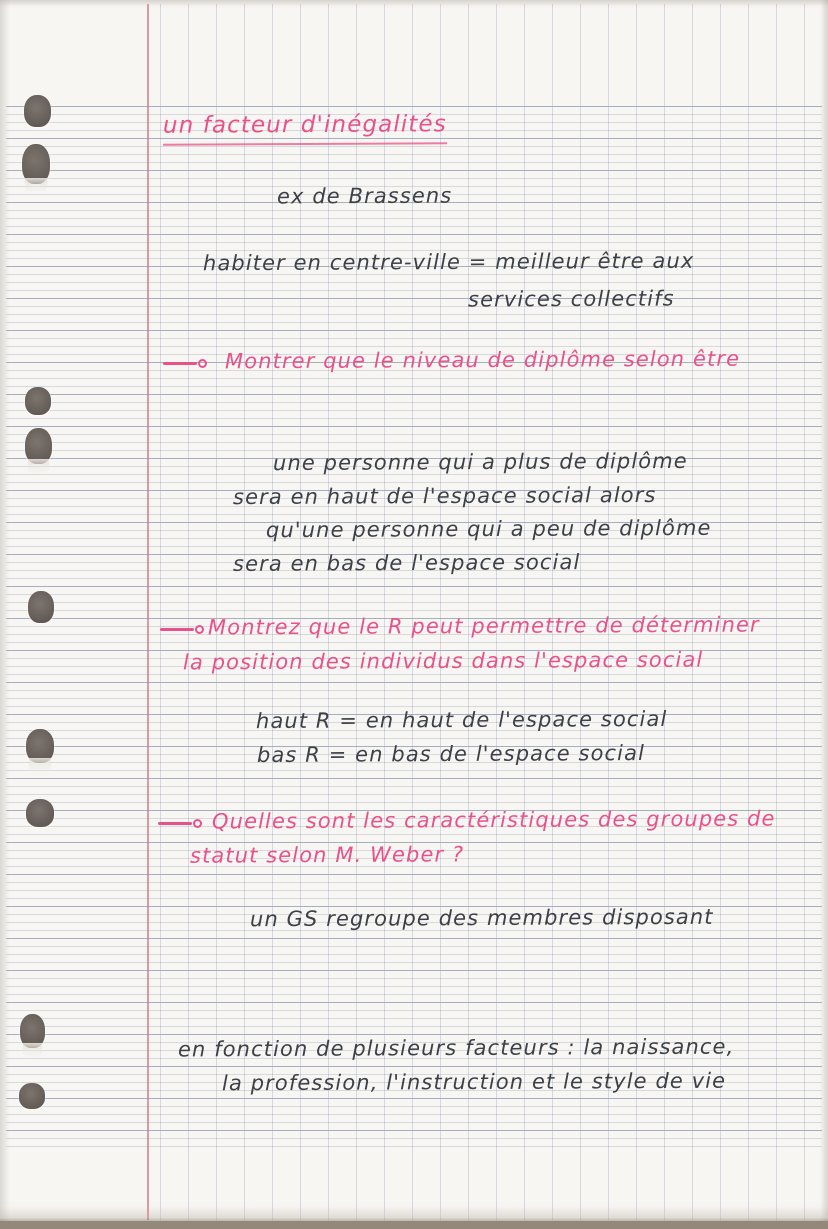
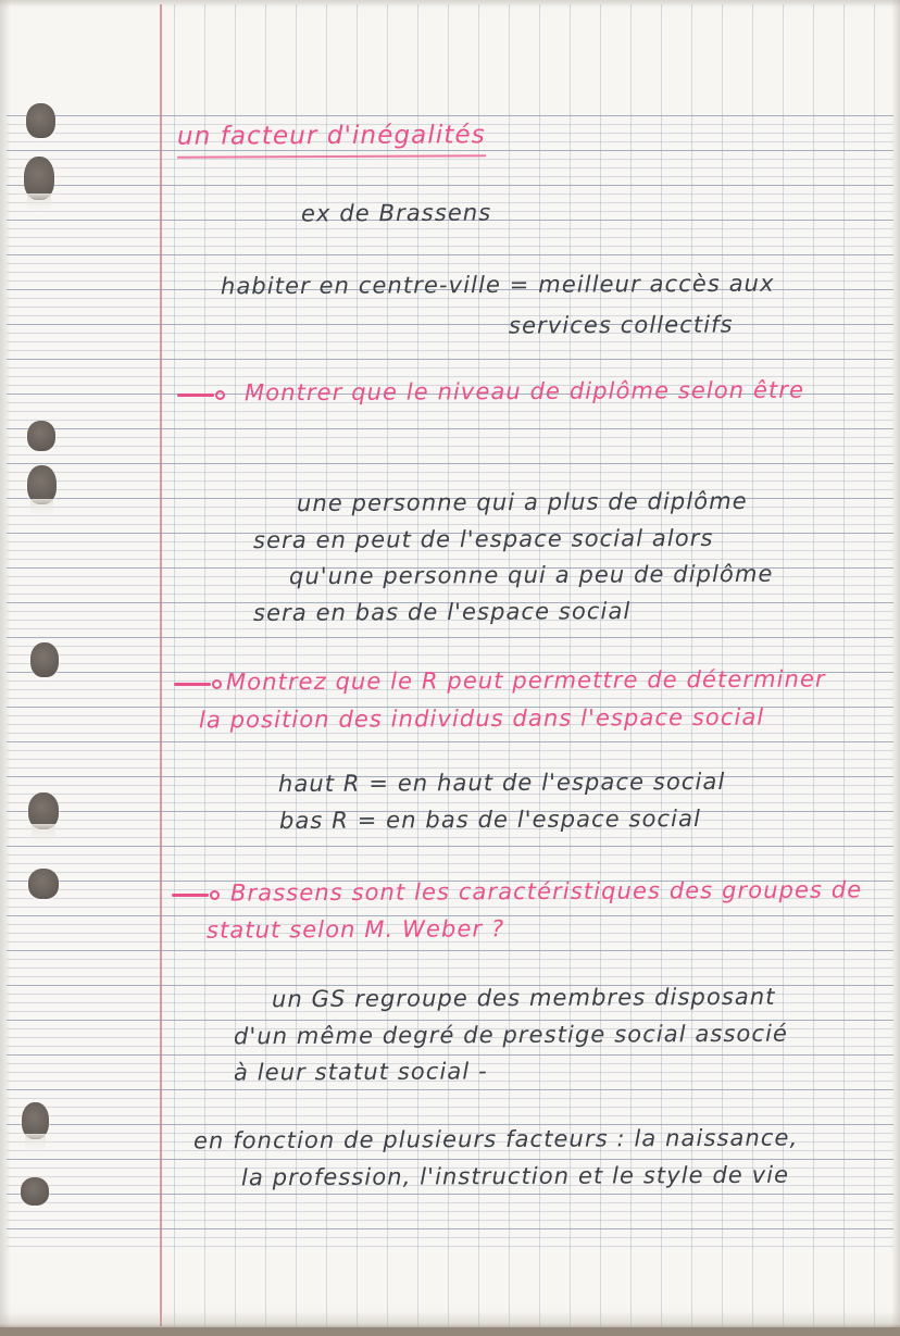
  un facteur d'inégalités
  ex de Brassens
- habiter en centre-ville = meilleur être aux
+ habiter en centre-ville = meilleur accès aux
  services collectifs
  Montrer que le niveau de diplôme selon être
  une personne qui a plus de diplôme
- sera en haut de l'espace social alors
+ sera en peut de l'espace social alors
  qu'une personne qui a peu de diplôme
  sera en bas de l'espace social
  Montrez que le R peut permettre de déterminer
  la position des individus dans l'espace social
  haut R = en haut de l'espace social
  bas R = en bas de l'espace social
- Quelles sont les caractéristiques des groupes de
+ Brassens sont les caractéristiques des groupes de
  statut selon M. Weber ?
  un GS regroupe des membres disposant
+ d'un même degré de prestige social associé
+ à leur statut social -
  en fonction de plusieurs facteurs : la naissance,
  la profession, l'instruction et le style de vie
